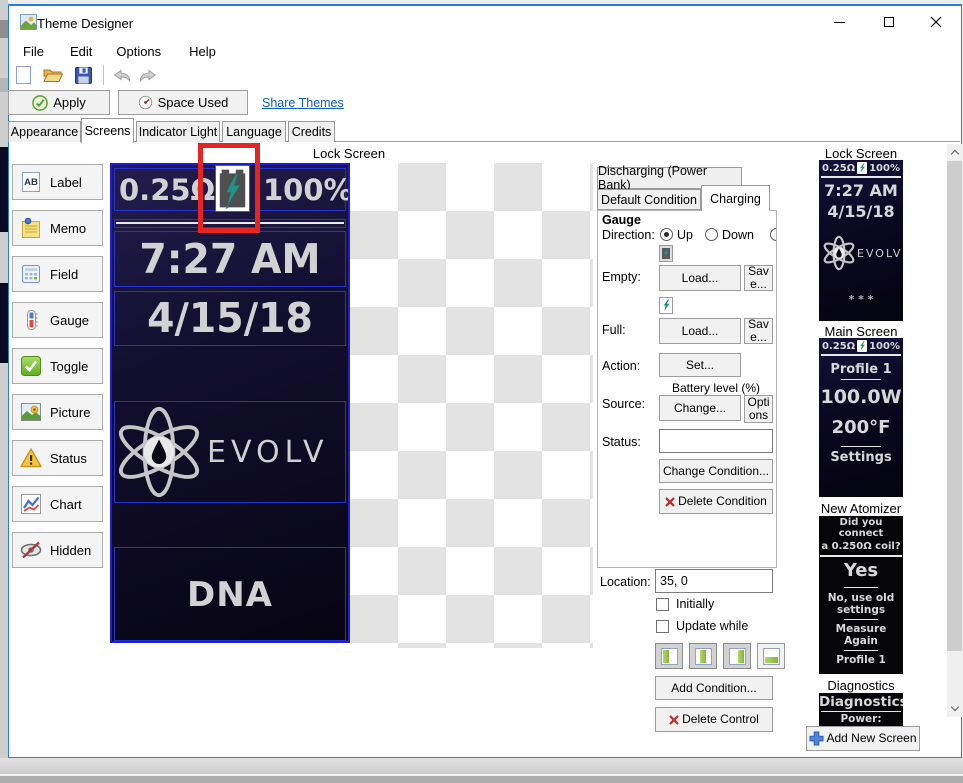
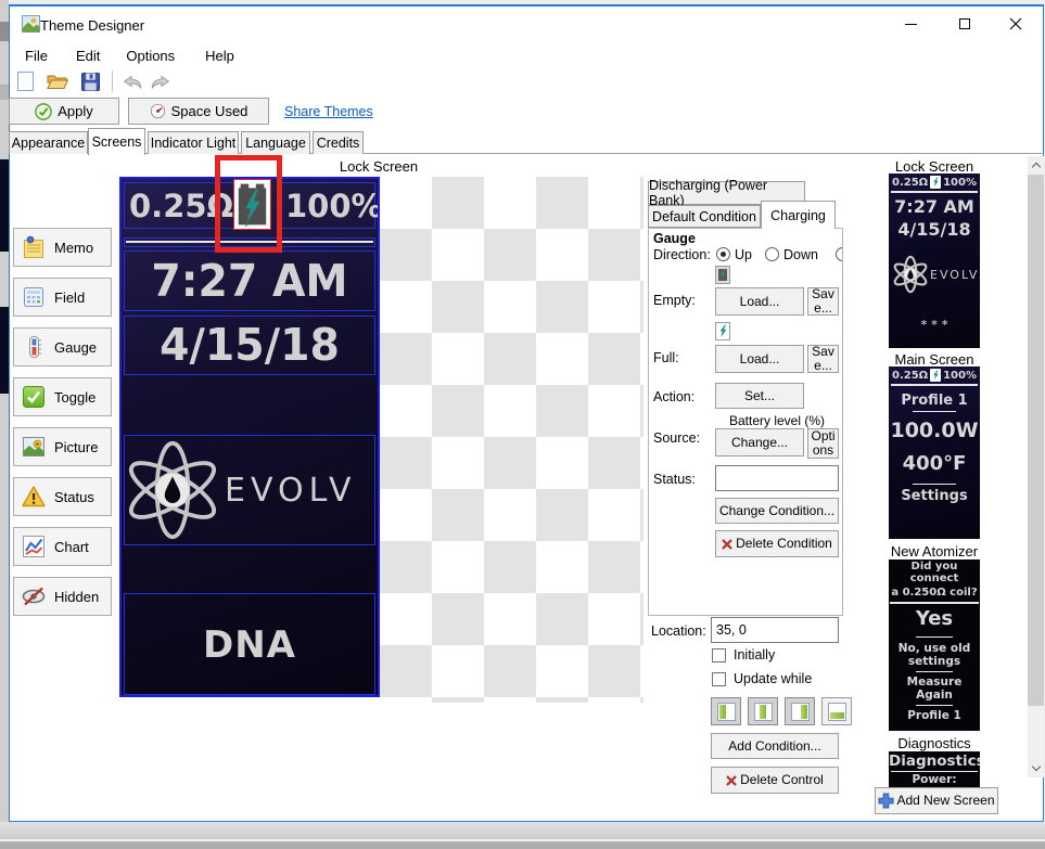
  Theme Designer
  File
  Edit
  Options
  Help
  Apply
  Space Used
  Share Themes
  Appearance
  Screens
  Indicator Light
  Language
  Credits
- AB
- Label
  Memo
  Field
  Gauge
  Toggle
  Picture
  Status
  Chart
  Hidden
  Lock Screen
  0.25Ω
  100%
  7:27 AM
  4/15/18
  EVOLV
  DNA
  Discharging (Power Bank)
  Default Condition
  Charging
  Gauge
  Direction:
  Up
  Down
  Empty:
  Load...
  Save...
  Full:
  Load...
  Save...
  Action:
  Set...
  Battery level (%)
  Source:
  Change...
  Options
  Status:
  Change Condition...
  Delete Condition
  Location:
  35, 0
  Initially
  Update while
  Add Condition...
  Delete Control
  Lock Screen
  0.25Ω
  100%
  7:27 AM
  4/15/18
  EVOLV
  * * *
  Main Screen
  0.25Ω
  100%
  Profile 1
  100.0W
- 200°F
+ 400°F
  Settings
  New Atomizer
  Did you connect
  a 0.250Ω coil?
  Yes
  No, use old
  settings
  Measure Again
  Profile 1
  Diagnostics
  Diagnostic
  Add New Screen
